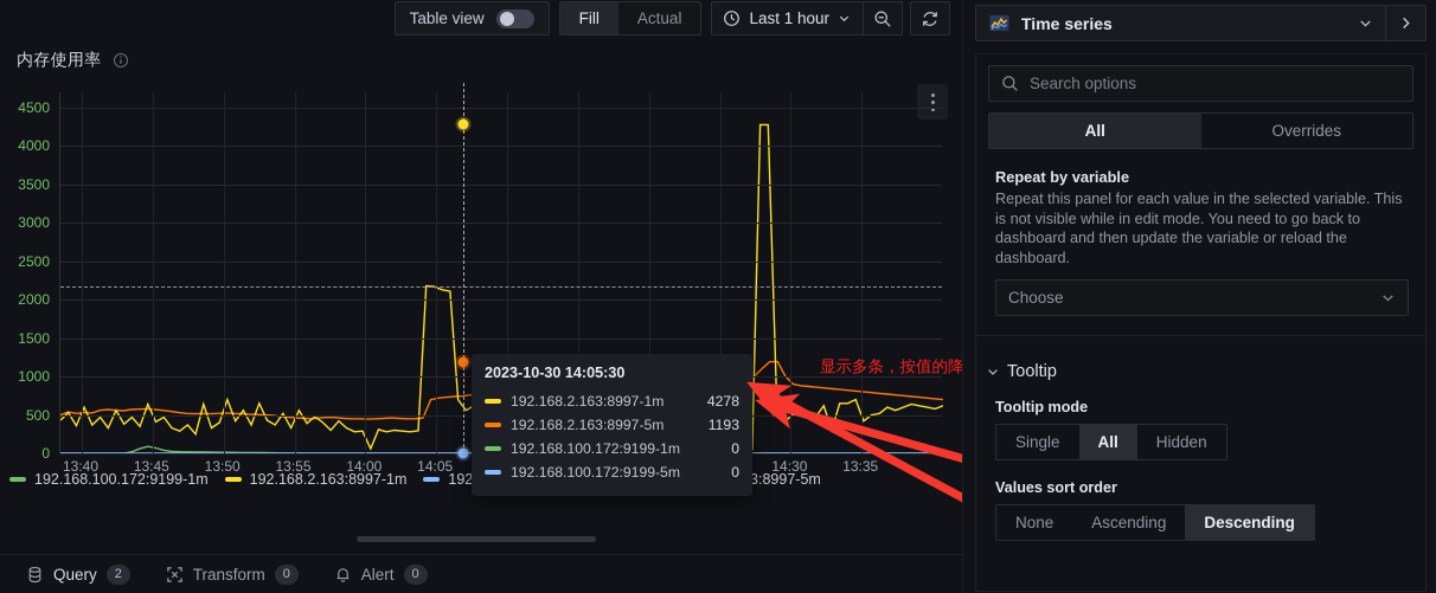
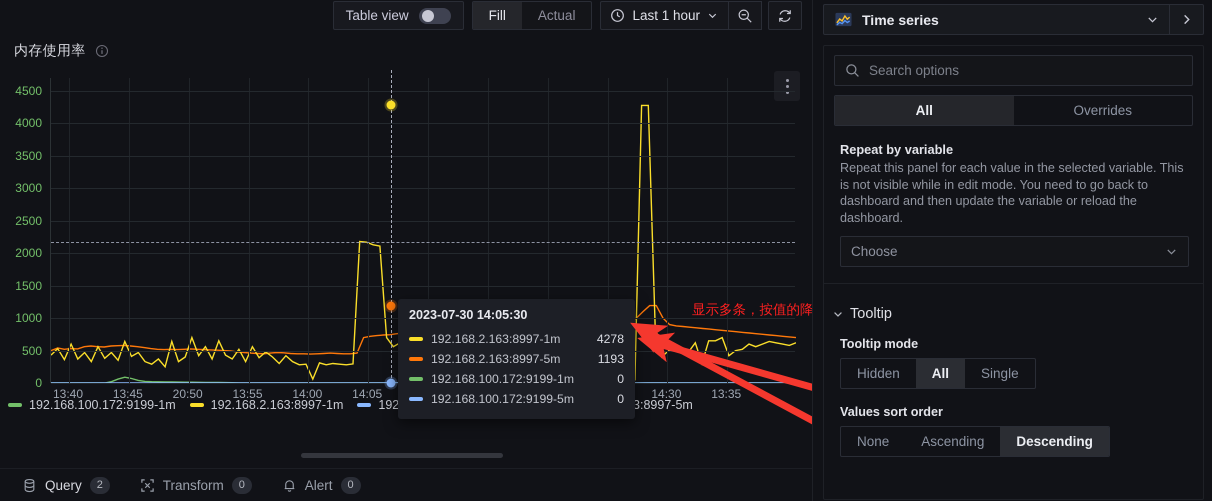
  Table view
  Fill
  Actual
  Last 1 hour
  内存使用率
  0
  500
  1000
  1500
  2000
  2500
  3000
  3500
  4000
  4500
  13:40
  13:45
- 13:50
+ 20:50
  13:55
  14:00
  14:05
  14:30
  13:35
  192.168.100.172:9199-1m
  192.168.2.163:8997-1m
- 2023-10-30 14:05:30
+ 2023-07-30 14:05:30
  192.168.2.163:8997-1m
  4278
  192.168.2.163:8997-5m
  1193
  192.168.100.172:9199-1m
  0
  192.168.100.172:9199-5m
  0
  显示多条，按值的降
  Query
  2
  Transform
  0
  Alert
  0
  Time series
  Search options
  All
  Overrides
  Repeat by variable
  Repeat this panel for each value in the selected variable. This is not visible while in edit mode. You need to go back to dashboard and then update the variable or reload the dashboard.
  Choose
  Tooltip
  Tooltip mode
- Single
+ Hidden
  All
- Hidden
+ Single
  Values sort order
  None
  Ascending
  Descending
